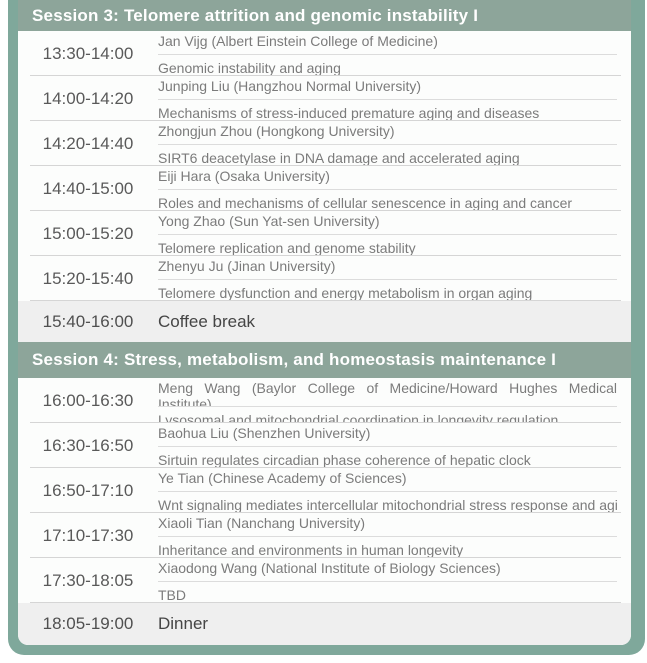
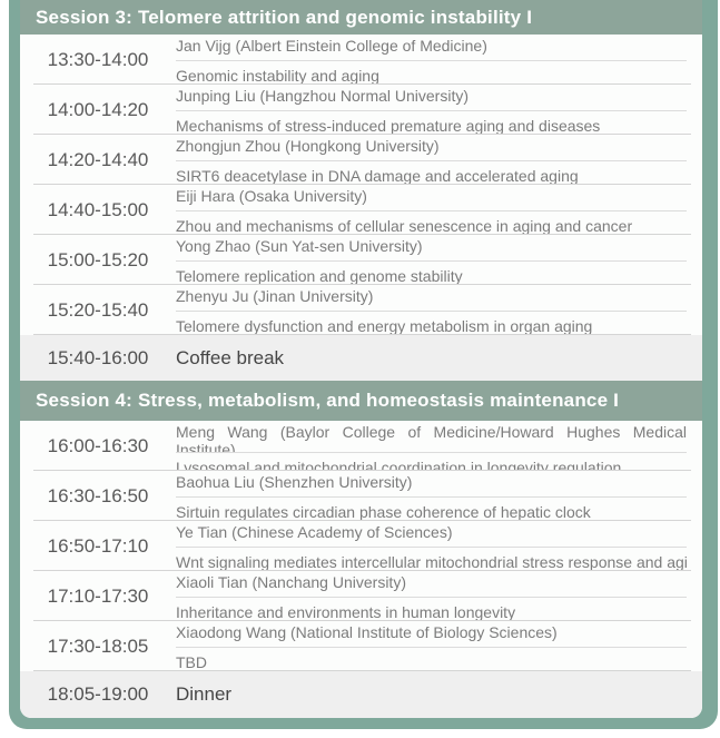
  Session 3: Telomere attrition and genomic instability I
  13:30-14:00
  Jan Vijg (Albert Einstein College of Medicine)
  Genomic instability and aging
  14:00-14:20
  Junping Liu (Hangzhou Normal University)
  Mechanisms of stress-induced premature aging and diseases
  14:20-14:40
  Zhongjun Zhou (Hongkong University)
  SIRT6 deacetylase in DNA damage and accelerated aging
  14:40-15:00
  Eiji Hara (Osaka University)
- Roles and mechanisms of cellular senescence in aging and cancer
+ Zhou and mechanisms of cellular senescence in aging and cancer
  15:00-15:20
  Yong Zhao (Sun Yat-sen University)
  Telomere replication and genome stability
  15:20-15:40
  Zhenyu Ju (Jinan University)
  Telomere dysfunction and energy metabolism in organ aging
  15:40-16:00
  Coffee break
  Session 4: Stress, metabolism, and homeostasis maintenance I
  16:00-16:30
  Meng Wang (Baylor College of Medicine/Howard Hughes Medical Institute)
  Lysosomal and mitochondrial coordination in longevity regulation
  16:30-16:50
  Baohua Liu (Shenzhen University)
  Sirtuin regulates circadian phase coherence of hepatic clock
  16:50-17:10
  Ye Tian (Chinese Academy of Sciences)
  Wnt signaling mediates intercellular mitochondrial stress response and agi
  17:10-17:30
  Xiaoli Tian (Nanchang University)
  Inheritance and environments in human longevity
  17:30-18:05
  Xiaodong Wang (National Institute of Biology Sciences)
  TBD
  18:05-19:00
  Dinner
